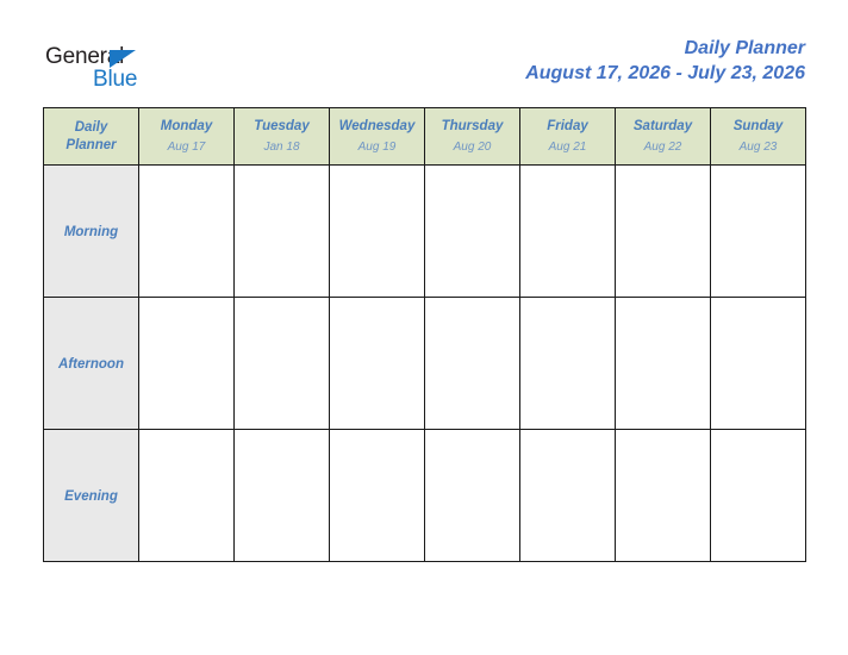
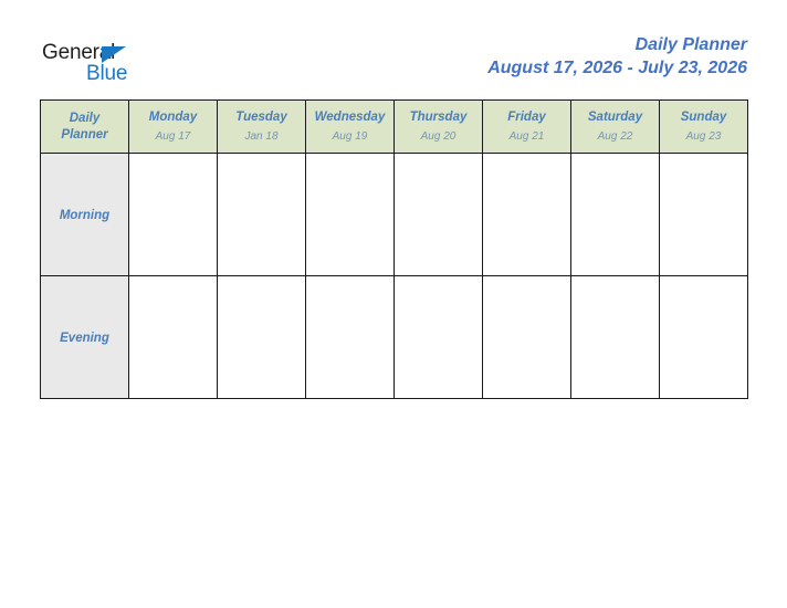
  General
  Blue
  Daily Planner
  August 17, 2026 - July 23, 2026
  Daily Planner	Monday Aug 17	Tuesday Jan 18	Wednesday Aug 19	Thursday Aug 20	Friday Aug 21	Saturday Aug 22	Sunday Aug 23
  Morning
- Afternoon
  Evening
